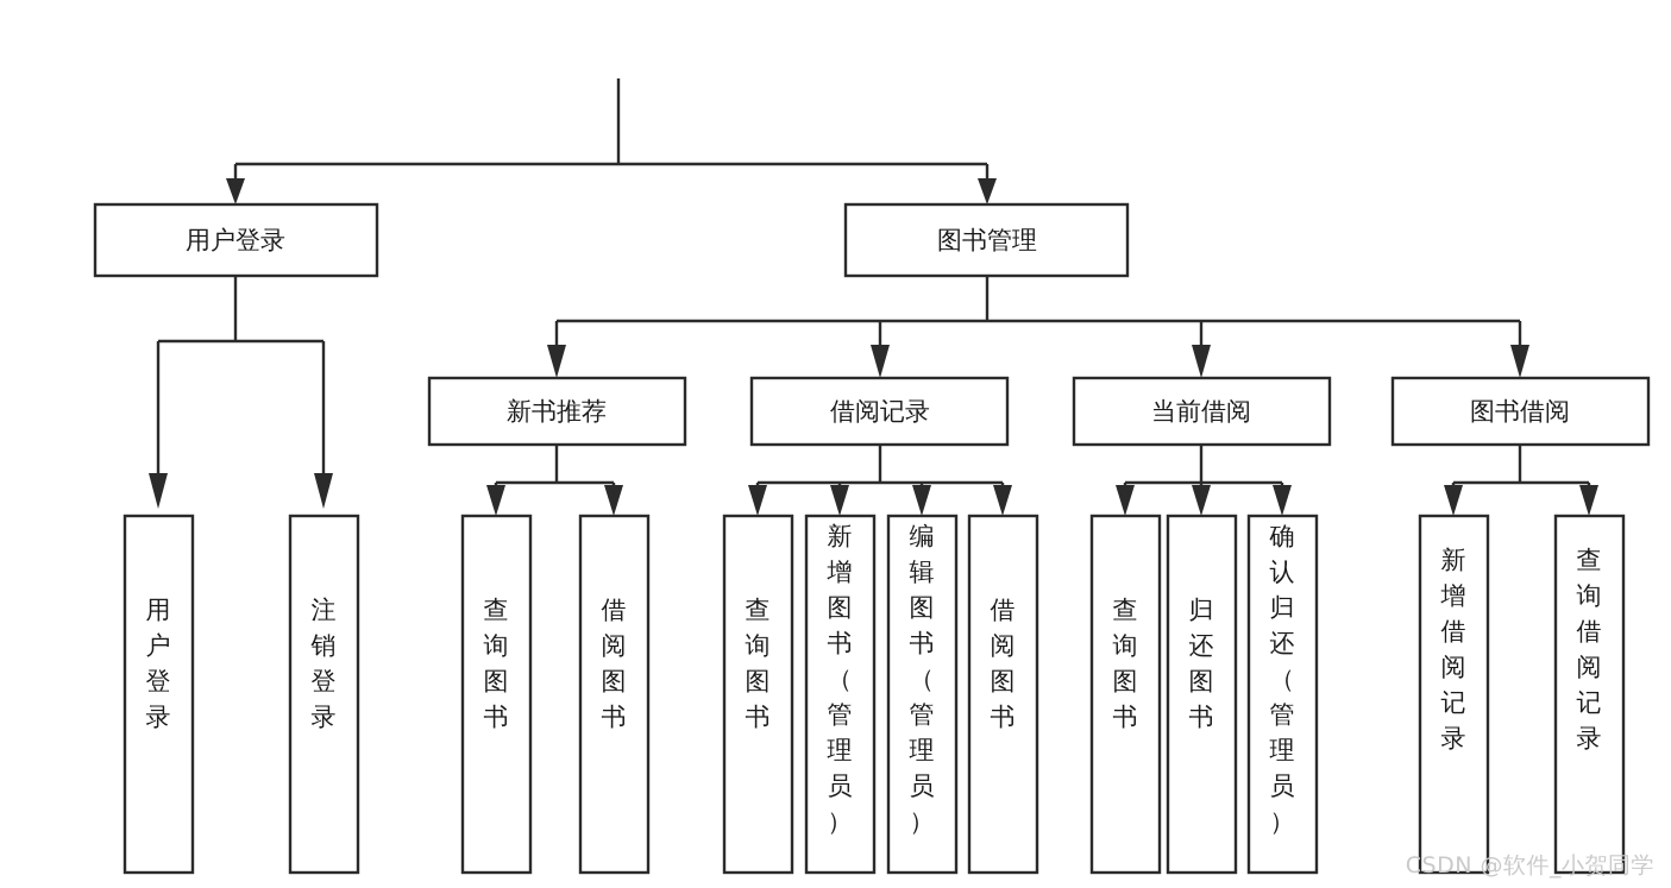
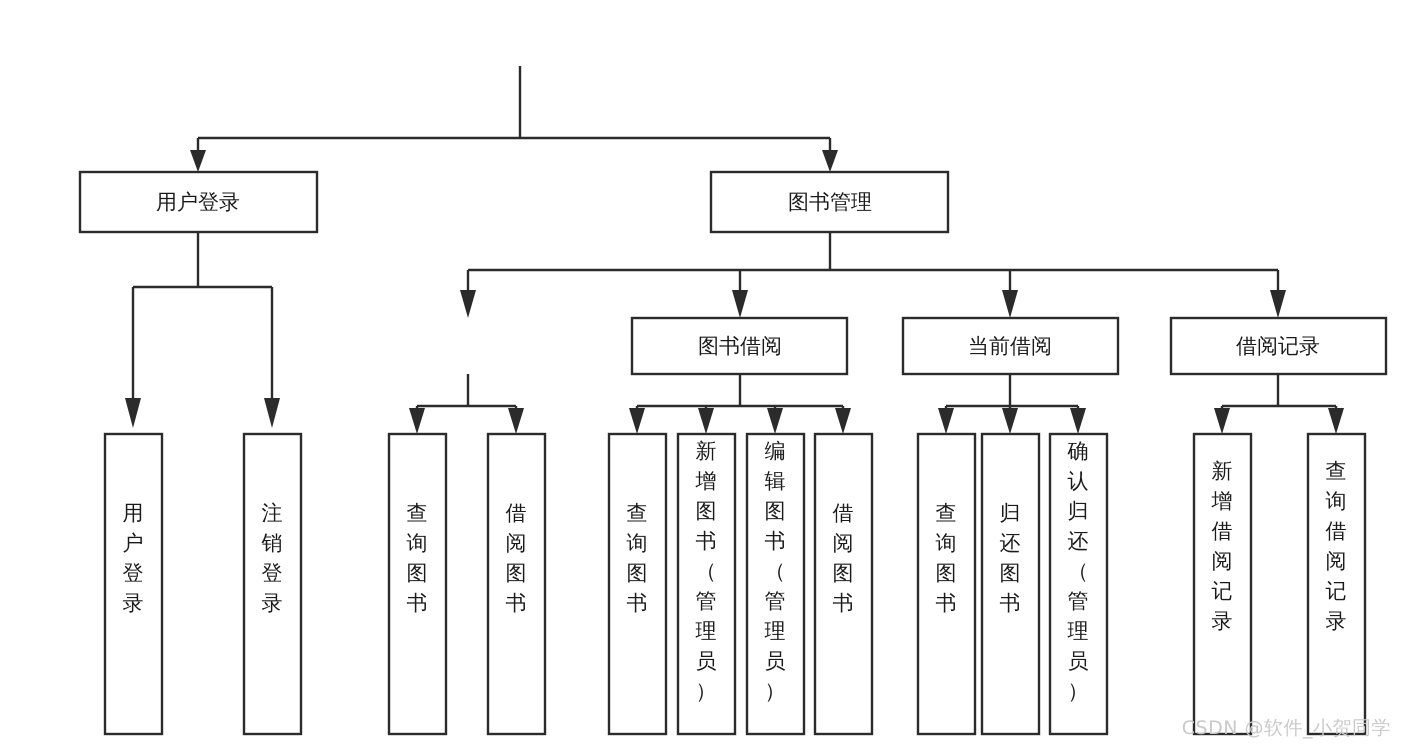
  用户登录
  图书管理
- 新书推荐
- 借阅记录
+ 图书借阅
  当前借阅
- 图书借阅
+ 借阅记录
  用户登录
  注销登录
  查询图书
  借阅图书
  查询图书
  新增图书（管理员）
  编辑图书（管理员）
  借阅图书
  查询图书
  归还图书
  确认归还（管理员）
  新增借阅记录
  查询借阅记录
  CSDN @软件_小贺同学
